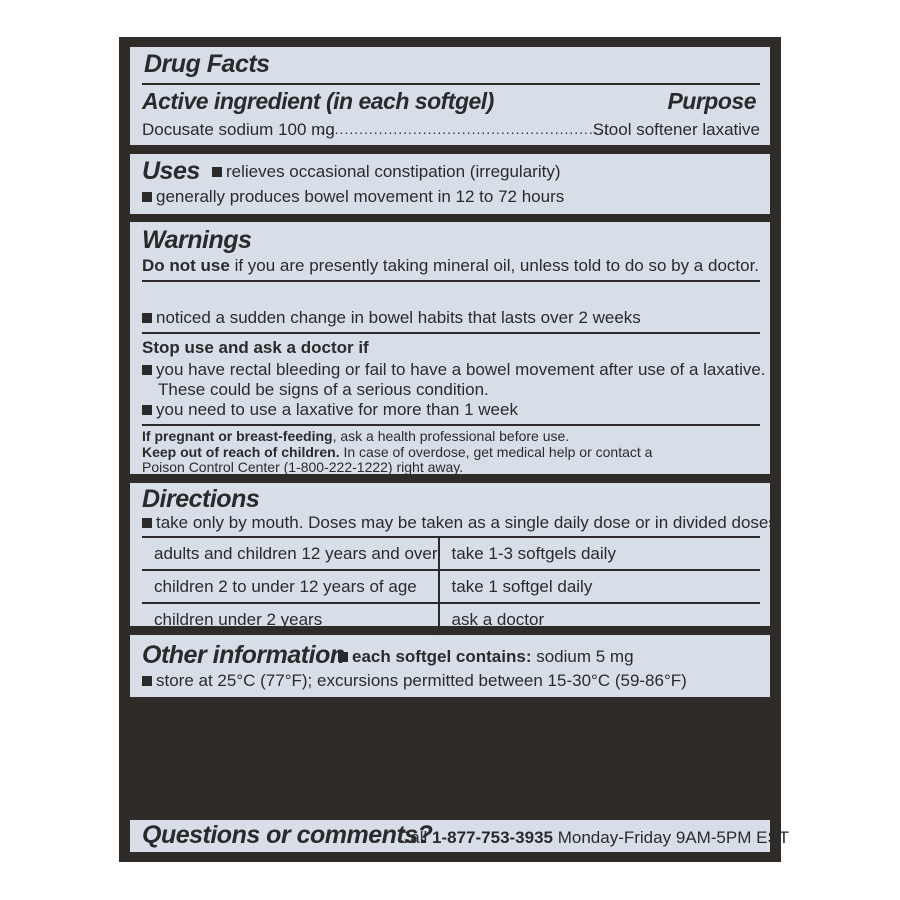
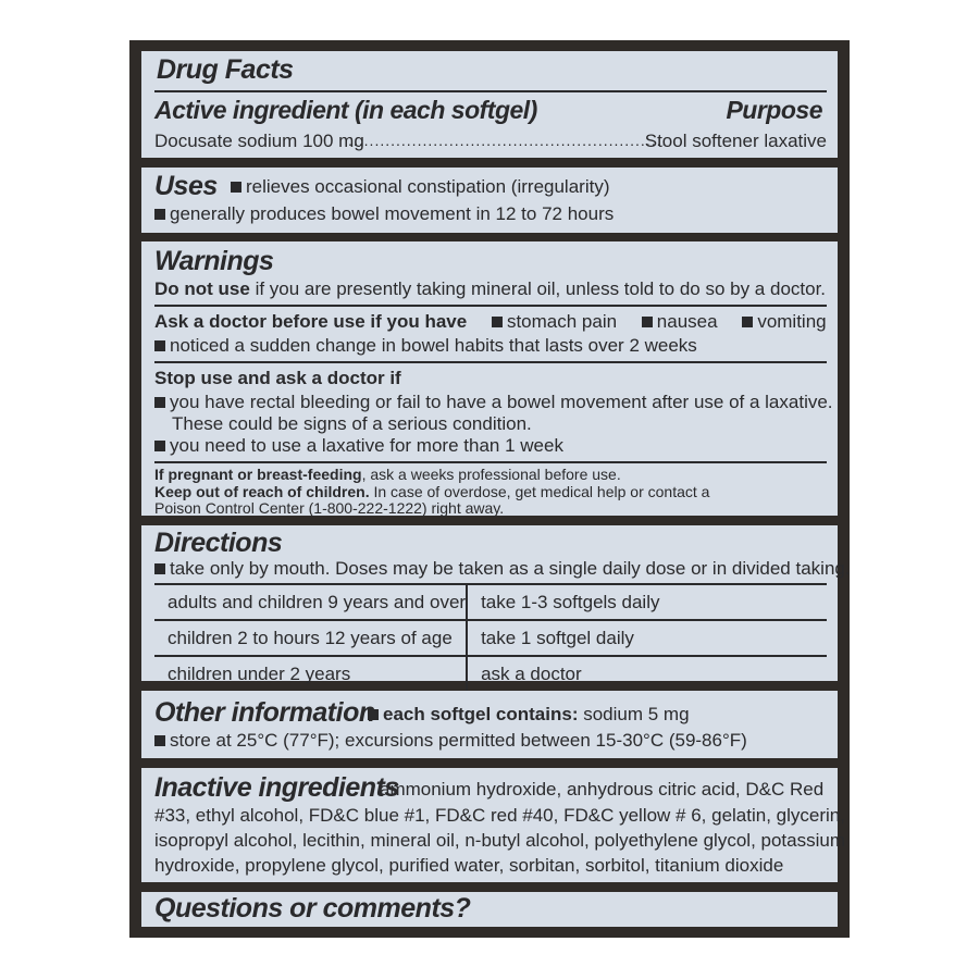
  Drug Facts
  Active ingredient (in each softgel)
  Purpose
  Docusate sodium 100 mg
  ...........................................................
  Stool softener laxative
  Uses
  relieves occasional constipation (irregularity)
  generally produces bowel movement in 12 to 72 hours
  Warnings
  Do not use if you are presently taking mineral oil, unless told to do so by a doctor.
+ Ask a doctor before use if you have stomach pain nausea vomiting
  noticed a sudden change in bowel habits that lasts over 2 weeks
  Stop use and ask a doctor if
  you have rectal bleeding or fail to have a bowel movement after use of a laxative.
  These could be signs of a serious condition.
  you need to use a laxative for more than 1 week
- If pregnant or breast-feeding, ask a health professional before use.
+ If pregnant or breast-feeding, ask a weeks professional before use.
  Keep out of reach of children. In case of overdose, get medical help or contact a
  Poison Control Center (1-800-222-1222) right away.
  Directions
- take only by mouth. Doses may be taken as a single daily dose or in divided doses.
+ take only by mouth. Doses may be taken as a single daily dose or in divided taking.
- adults and children 12 years and over	take 1-3 softgels daily
+ adults and children 9 years and over	take 1-3 softgels daily
- children 2 to under 12 years of age	take 1 softgel daily
+ children 2 to hours 12 years of age	take 1 softgel daily
  children under 2 years	ask a doctor
  Other informatio
  each softgel contains: sodium 5 mg
  store at 25°C (77°F); excursions permitted between 15-30°C (59-86°F)
+ Inactive ingredients
+ ammonium hydroxide, anhydrous citric acid, D&C Red
+ #33, ethyl alcohol, FD&C blue #1, FD&C red #40, FD&C yellow # 6, gelatin, glycerin,
+ isopropyl alcohol, lecithin, mineral oil, n-butyl alcohol, polyethylene glycol, potassium
+ hydroxide, propylene glycol, purified water, sorbitan, sorbitol, titanium dioxide
  Questions or comments?
- Call 1-877-753-3935 Monday-Friday 9AM-5PM EST
